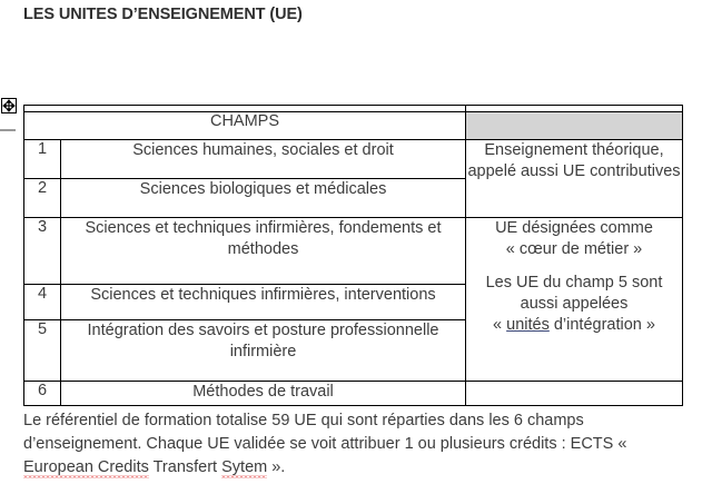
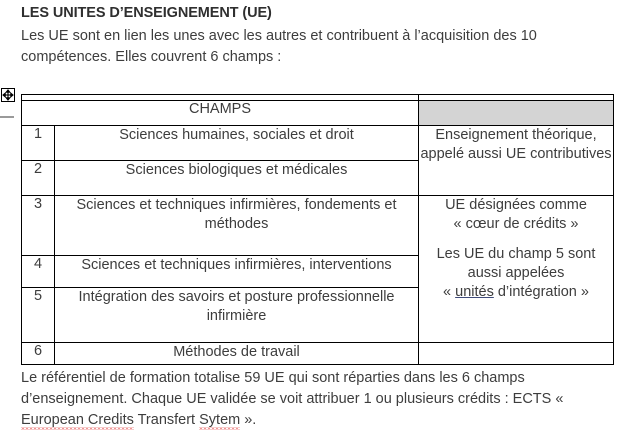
  LES UNITES D’ENSEIGNEMENT (UE)
+ Les UE sont en lien les unes avec les autres et contribuent à l’acquisition des 10 compétences. Elles couvrent 6 champs :
  CHAMPS
  1	Sciences humaines, sociales et droit	Enseignement théorique, appelé aussi UE contributives
  2	Sciences biologiques et médicales
- 3	Sciences et techniques infirmières, fondements et méthodes	UE désignées comme « cœur de métier » Les UE du champ 5 sont aussi appelées « unités d’intégration »
+ 3	Sciences et techniques infirmières, fondements et méthodes	UE désignées comme « cœur de crédits » Les UE du champ 5 sont aussi appelées « unités d’intégration »
  4	Sciences et techniques infirmières, interventions
  5	Intégration des savoirs et posture professionnelle infirmière
  6	Méthodes de travail
  Le référentiel de formation totalise 59 UE qui sont réparties dans les 6 champs d’enseignement. Chaque UE validée se voit attribuer 1 ou plusieurs crédits : ECTS « European Credits Transfert Sytem ».
